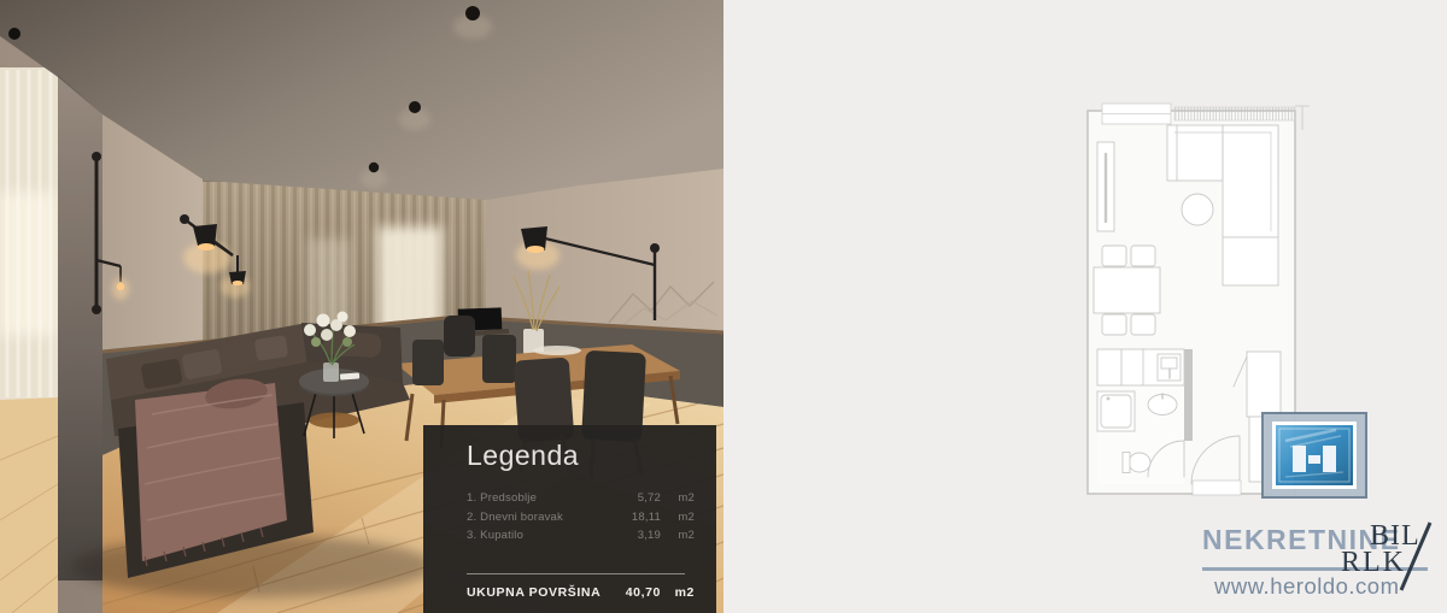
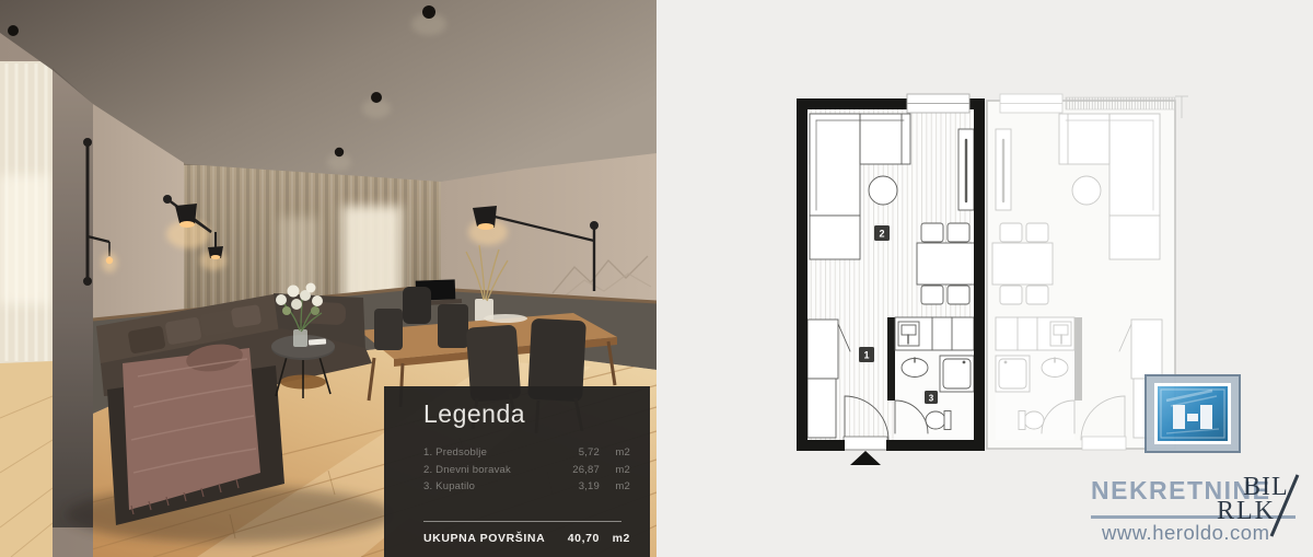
+ 2
+ 1
+ 3
  NEKRETNINE
  www.heroldo.com
  BIL
  RLK
  Legenda
  1. Predsoblje
  5,72
  m2
  2. Dnevni boravak
- 18,11
+ 26,87
  m2
  3. Kupatilo
  3,19
  m2
  UKUPNA POVRŠINA
  40,70
  m2
